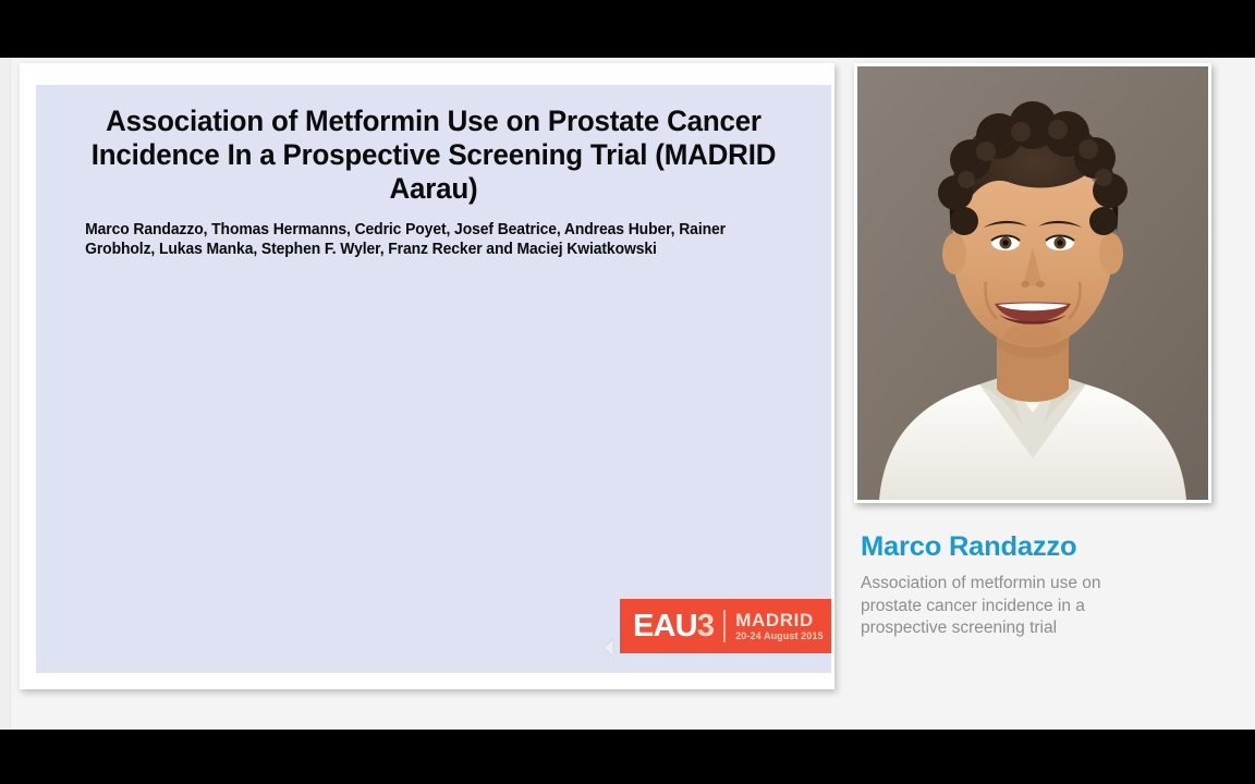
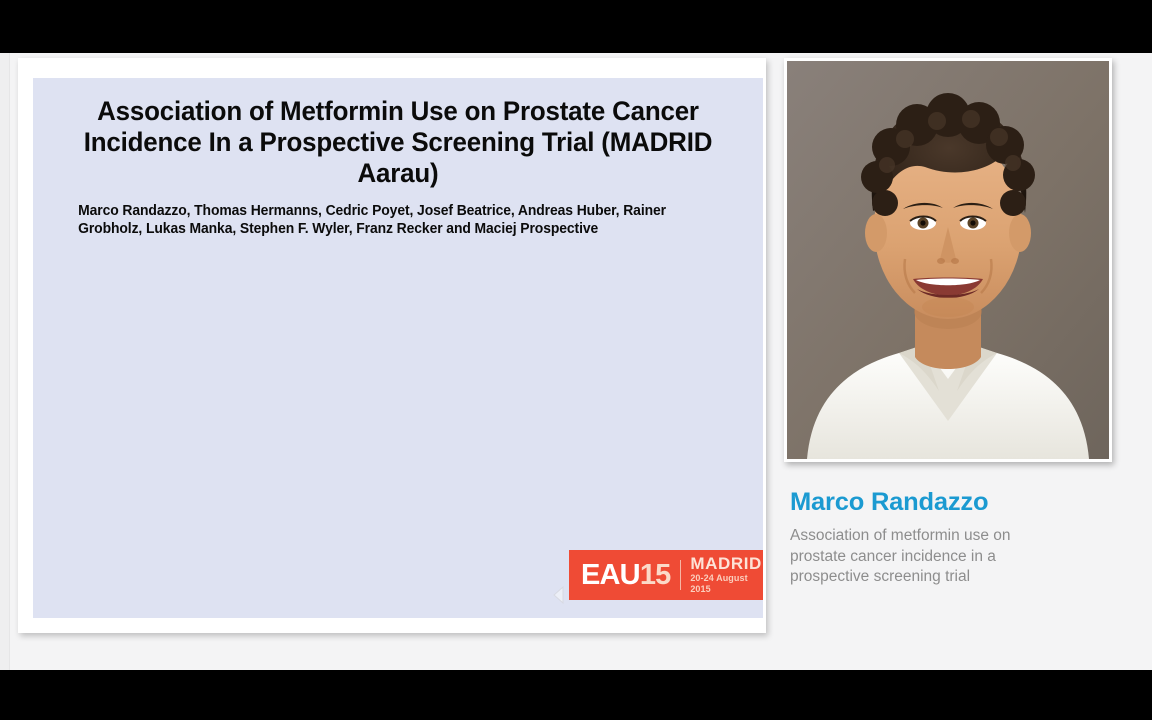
  Association of Metformin Use on Prostate Cancer Incidence In a Prospective Screening Trial (MADRID Aarau)
- Marco Randazzo, Thomas Hermanns, Cedric Poyet, Josef Beatrice, Andreas Huber, Rainer Grobholz, Lukas Manka, Stephen F. Wyler, Franz Recker and Maciej Kwiatkowski
+ Marco Randazzo, Thomas Hermanns, Cedric Poyet, Josef Beatrice, Andreas Huber, Rainer Grobholz, Lukas Manka, Stephen F. Wyler, Franz Recker and Maciej Prospective
- EAU3
+ EAU15
  MADRID
  20-24 August 2015
  Marco Randazzo
  Association of metformin use on prostate cancer incidence in a prospective screening trial
